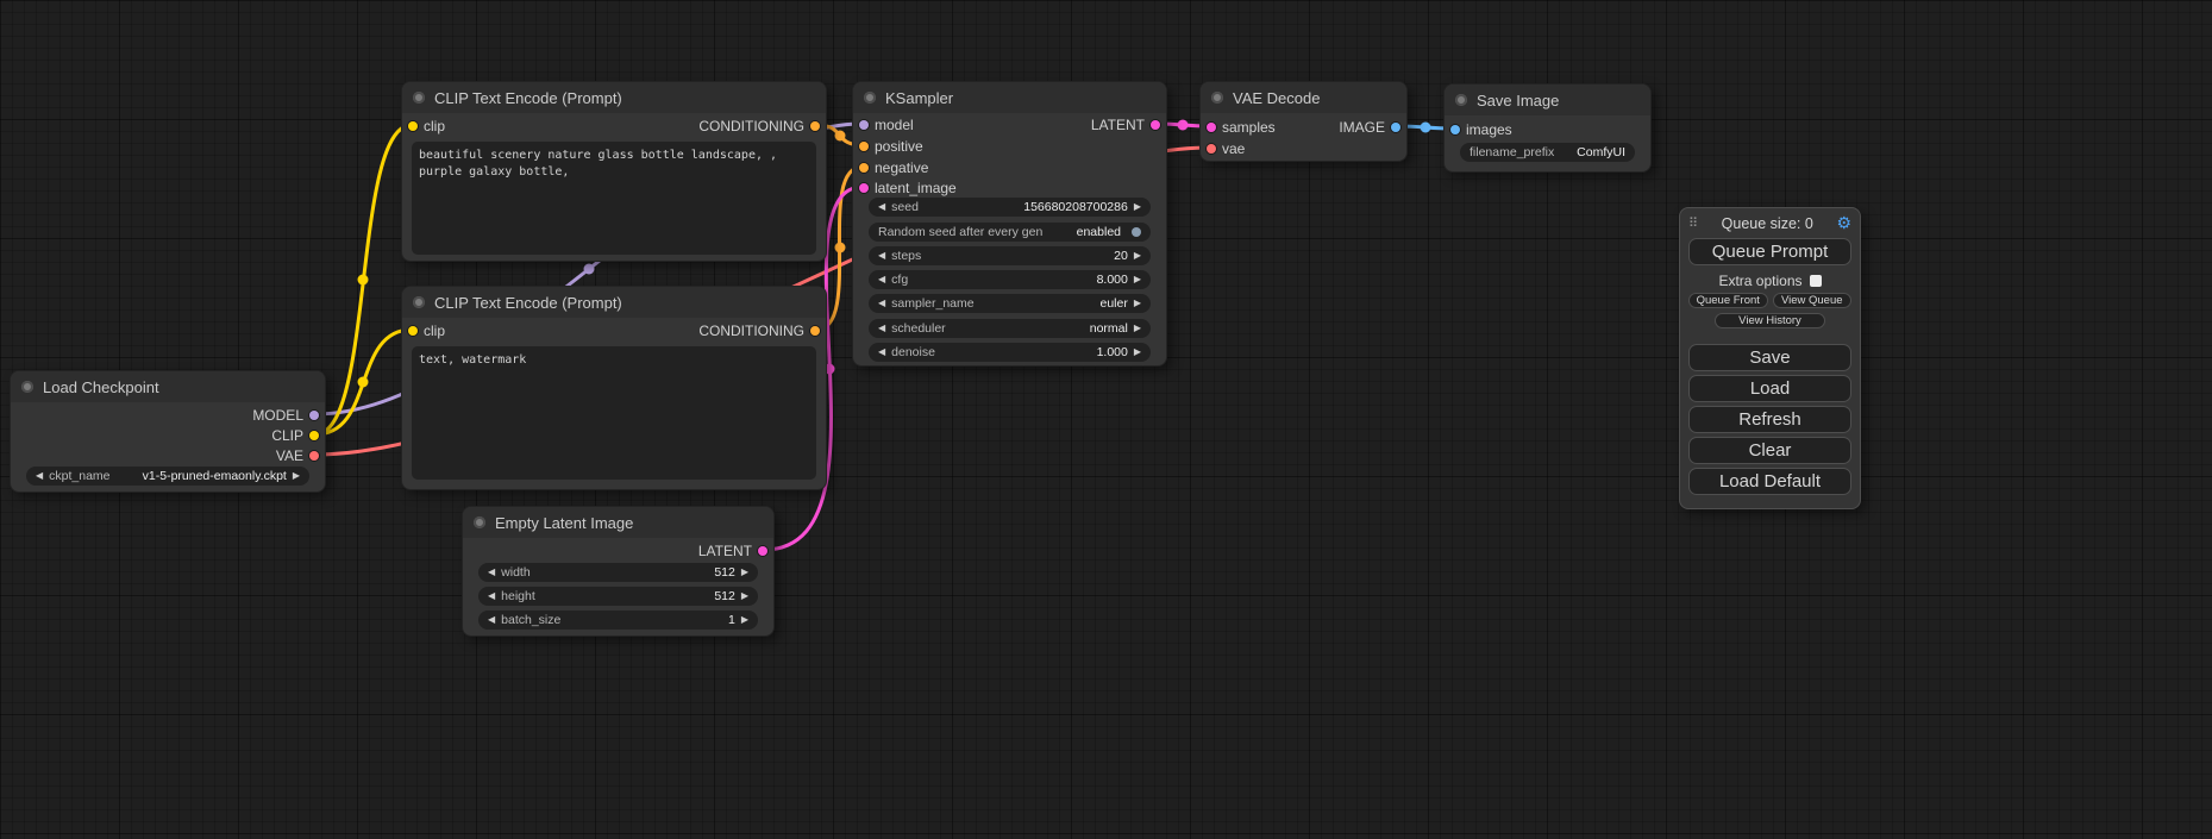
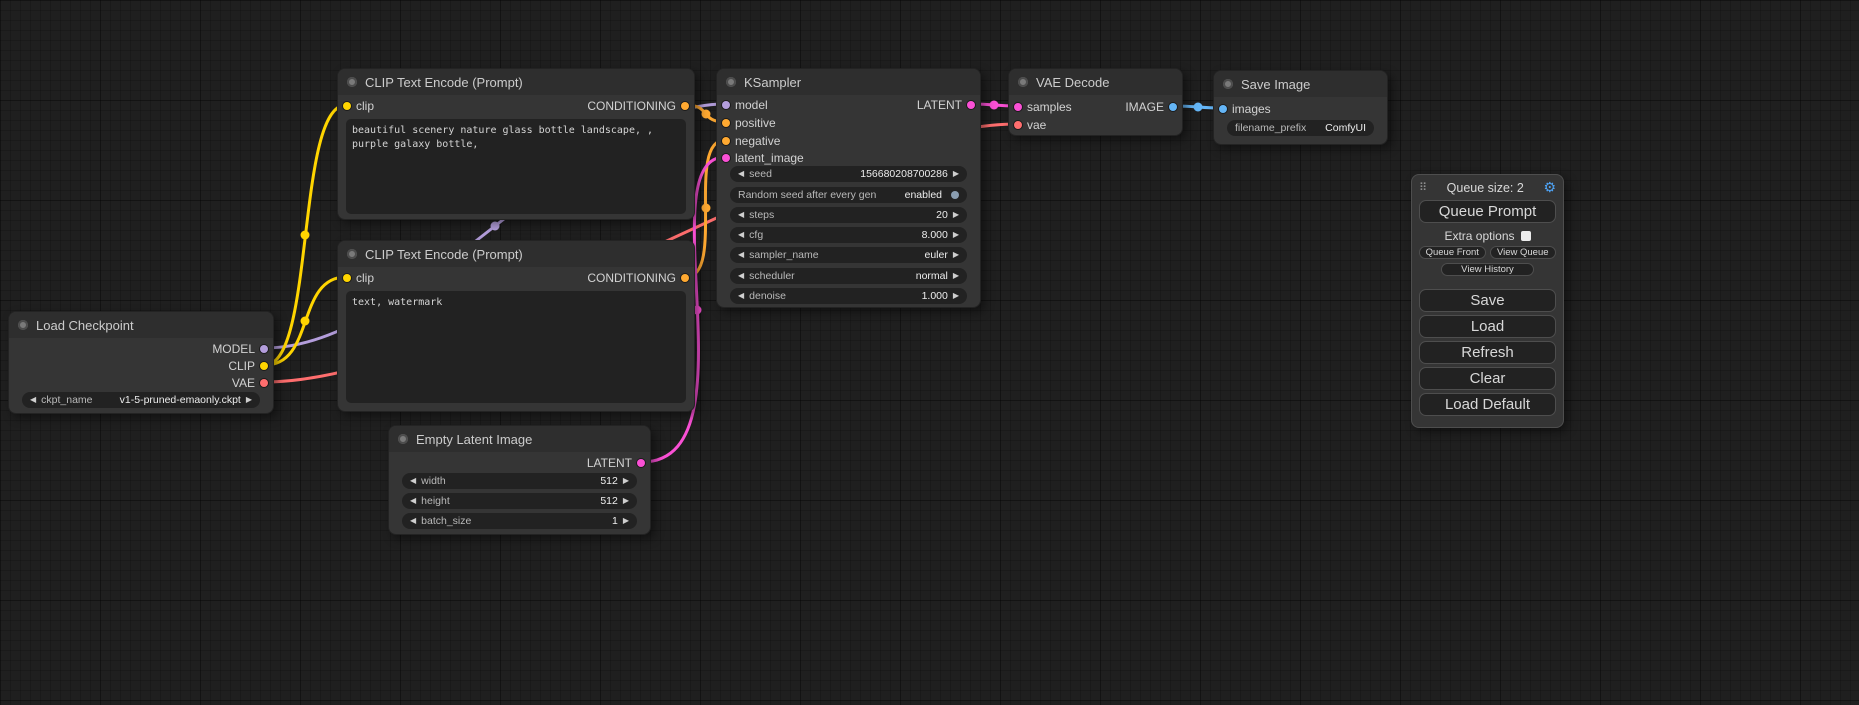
  Load Checkpoint
  MODEL
  CLIP
  VAE
  ◀
  ckpt_name
  v1-5-pruned-emaonly.ckpt
  ▶
  CLIP Text Encode (Prompt)
  clip
  CONDITIONING
  CLIP Text Encode (Prompt)
  clip
  CONDITIONING
  text, watermark
  Empty Latent Image
  LATENT
  ◀
  width
  512
  ▶
  ◀
  height
  512
  ▶
  ◀
  batch_size
  1
  ▶
  KSampler
  model
  positive
  negative
  latent_image
  LATENT
  ◀
  seed
  156680208700286
  ▶
  Random seed after every gen
  enabled
  ◀
  steps
  20
  ▶
  ◀
  cfg
  8.000
  ▶
  ◀
  sampler_name
  euler
  ▶
  ◀
  scheduler
  normal
  ▶
  ◀
  denoise
  1.000
  ▶
  VAE Decode
  samples
  vae
  IMAGE
  Save Image
  images
  filename_prefix
  ComfyUI
  ⠿
- Queue size: 0
+ Queue size: 2
  ⚙
  Queue Prompt
  Extra options
  Queue Front
  View Queue
  View History
  Save
  Load
  Refresh
  Clear
  Load Default
